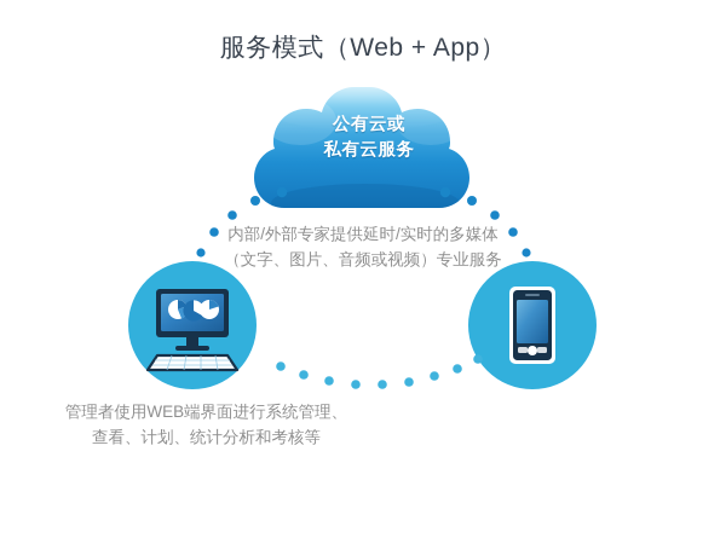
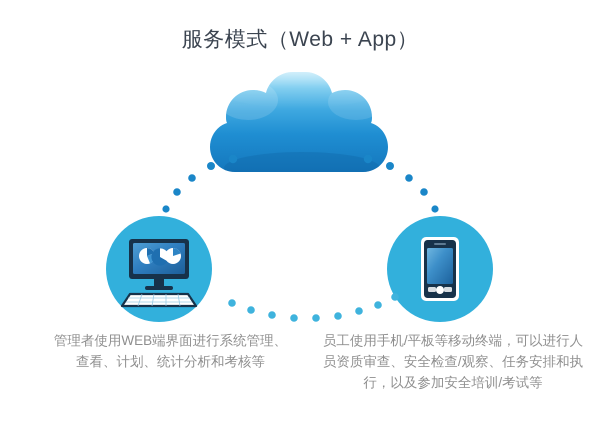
  服务模式（Web + App）
- 公有云或
- 私有云服务
- 内部/外部专家提供延时/实时的多媒体（文字、图片、音频或视频）专业服务
  管理者使用WEB端界面进行系统管理、查看、计划、统计分析和考核等
+ 员工使用手机/平板等移动终端，可以进行人员资质审查、安全检查/观察、任务安排和执行，以及参加安全培训/考试等
